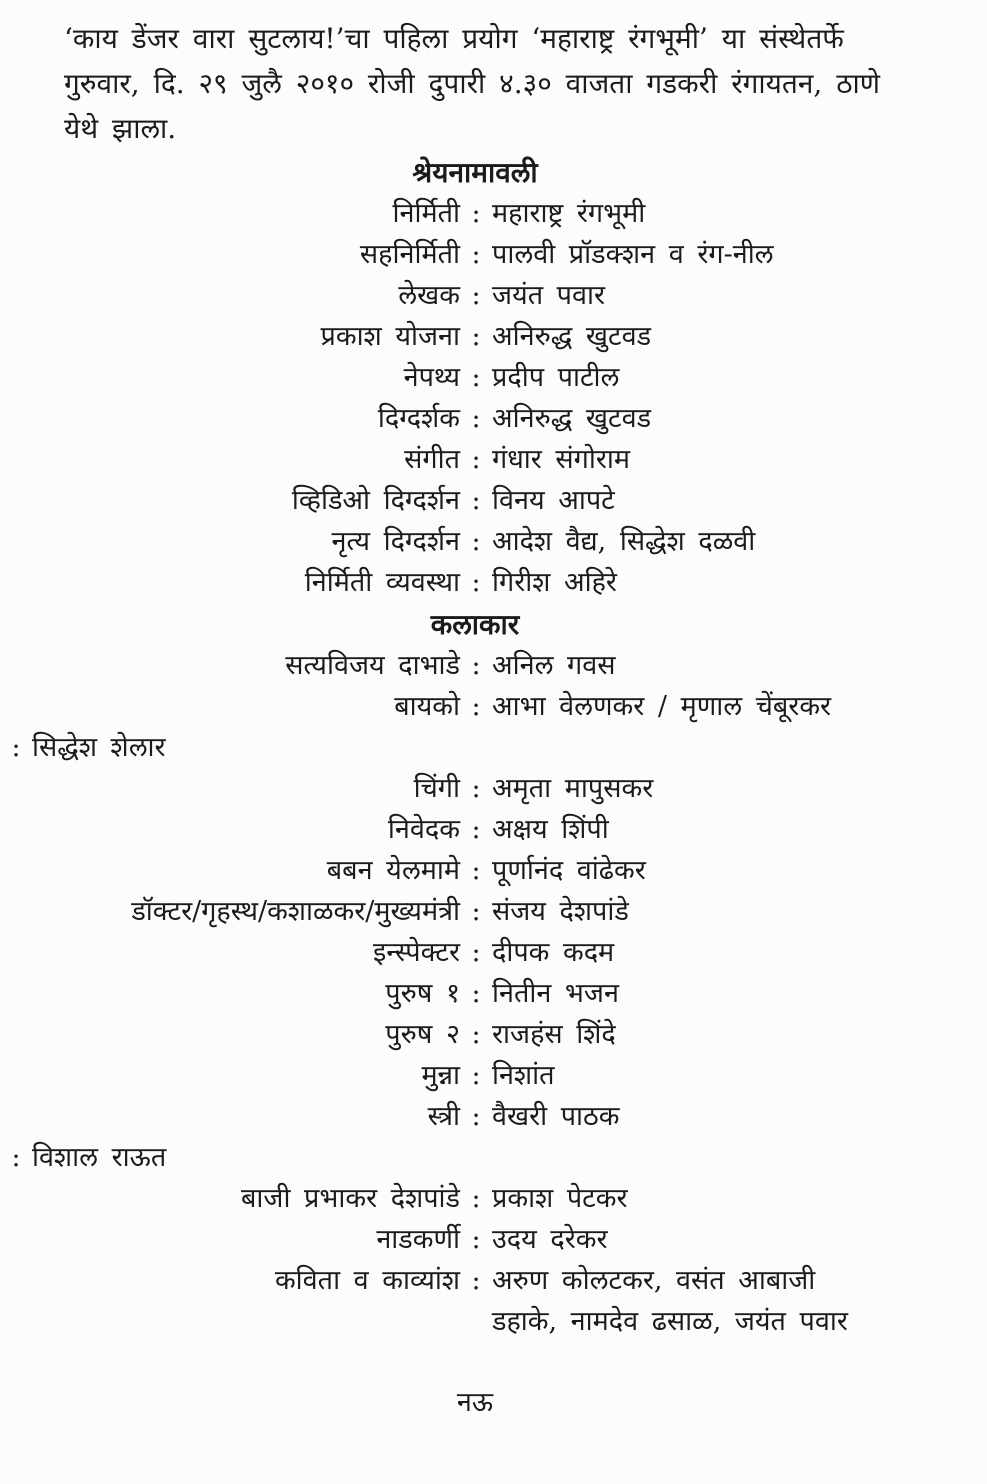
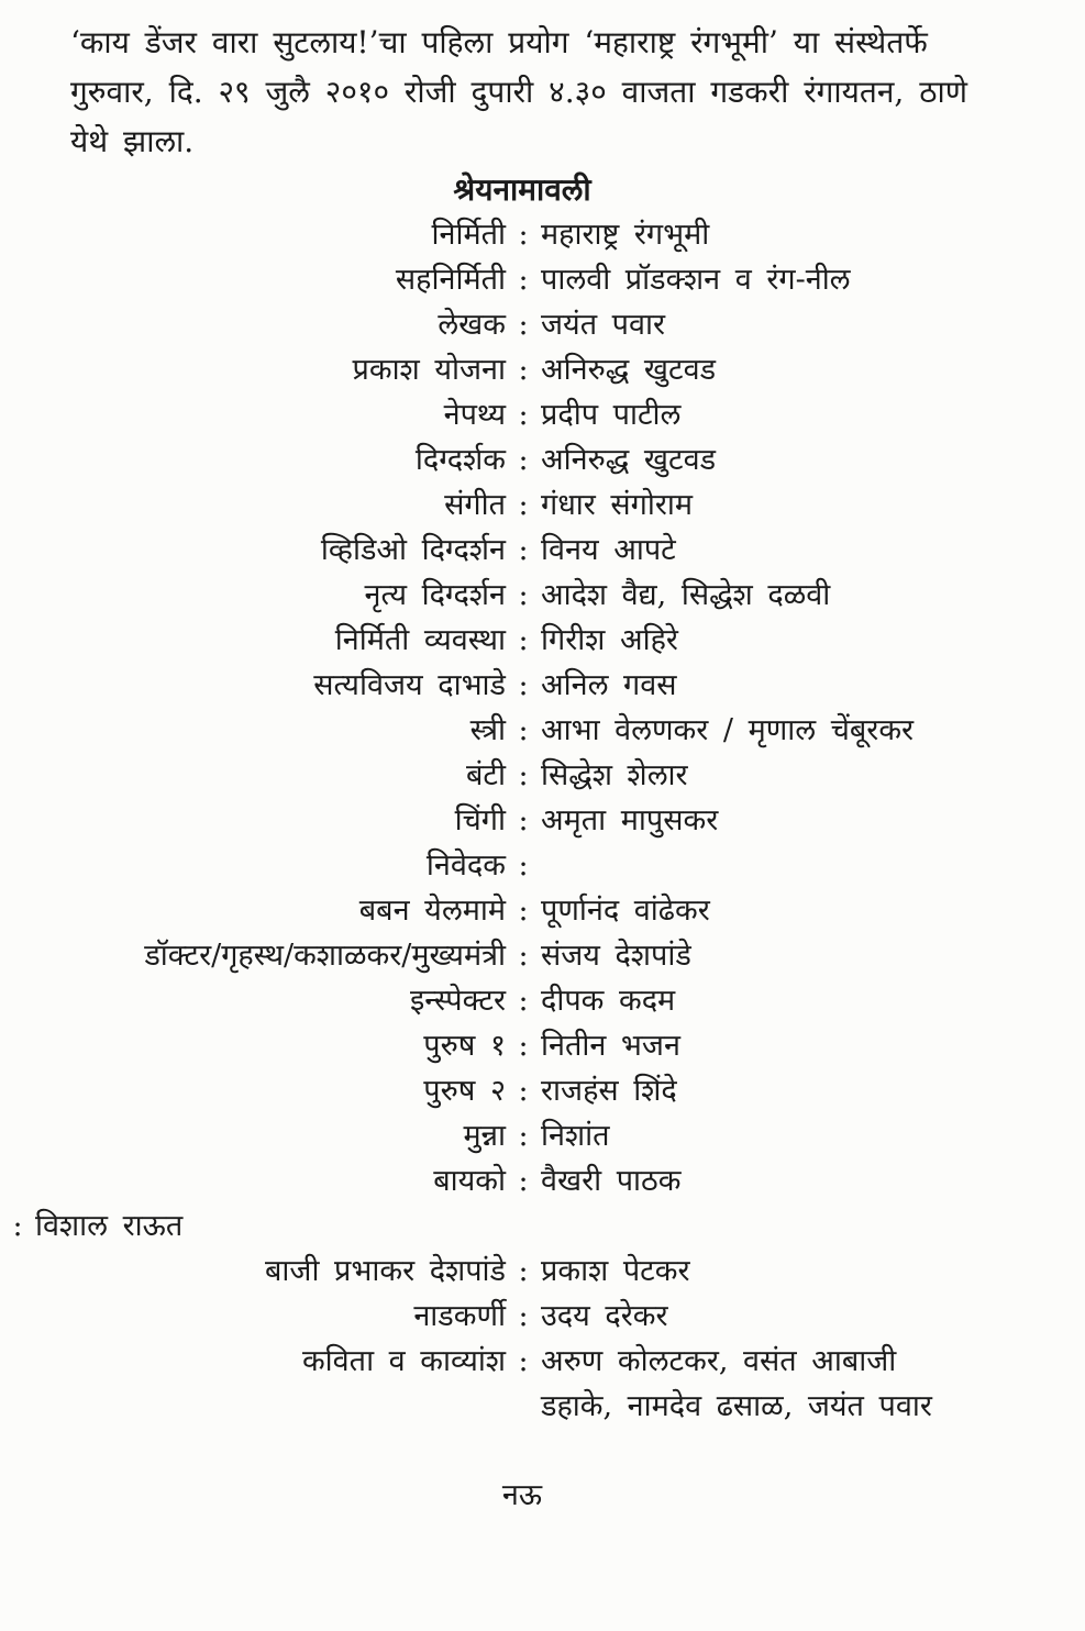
  ‘काय डेंजर वारा सुटलाय!’चा पहिला प्रयोग ‘महाराष्ट्र रंगभूमी’ या संस्थेतर्फे
  गुरुवार, दि. २९ जुलै २०१० रोजी दुपारी ४.३० वाजता गडकरी रंगायतन, ठाणे
  येथे झाला.
  श्रेयनामावली
  निर्मिती
  :
  महाराष्ट्र रंगभूमी
  सहनिर्मिती
  :
  पालवी प्रॉडक्शन व रंग-नील
  लेखक
  :
  जयंत पवार
  प्रकाश योजना
  :
  अनिरुद्ध खुटवड
  नेपथ्य
  :
  प्रदीप पाटील
  दिग्दर्शक
  :
  अनिरुद्ध खुटवड
  संगीत
  :
  गंधार संगोराम
  व्हिडिओ दिग्दर्शन
  :
  विनय आपटे
  नृत्य दिग्दर्शन
  :
  आदेश वैद्य, सिद्धेश दळवी
  निर्मिती व्यवस्था
  :
  गिरीश अहिरे
- कलाकार
  सत्यविजय दाभाडे
  :
  अनिल गवस
- बायको
+ स्त्री
  :
  आभा वेलणकर / मृणाल चेंबूरकर
+ बंटी
  :
  सिद्धेश शेलार
  चिंगी
  :
  अमृता मापुसकर
  निवेदक
  :
- अक्षय शिंपी
  बबन येलमामे
  :
  पूर्णानंद वांढेकर
  डॉक्टर/गृहस्थ/कशाळकर/मुख्यमंत्री
  :
  संजय देशपांडे
  इन्स्पेक्टर
  :
  दीपक कदम
  पुरुष १
  :
  नितीन भजन
  पुरुष २
  :
  राजहंस शिंदे
  मुन्ना
  :
  निशांत
- स्त्री
+ बायको
  :
  वैखरी पाठक
  :
  विशाल राऊत
  बाजी प्रभाकर देशपांडे
  :
  प्रकाश पेटकर
  नाडकर्णी
  :
  उदय दरेकर
  कविता व काव्यांश
  :
  अरुण कोलटकर, वसंत आबाजी
  डहाके, नामदेव ढसाळ, जयंत पवार
  नऊ
